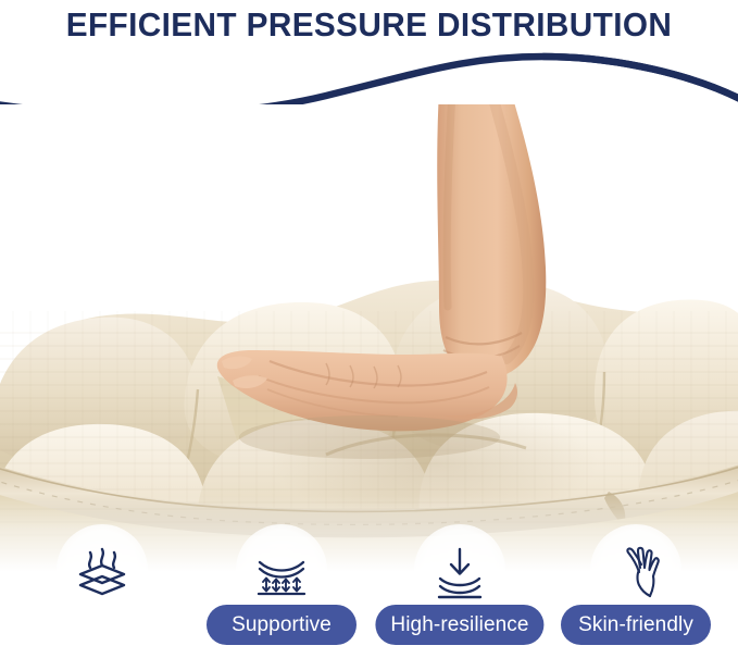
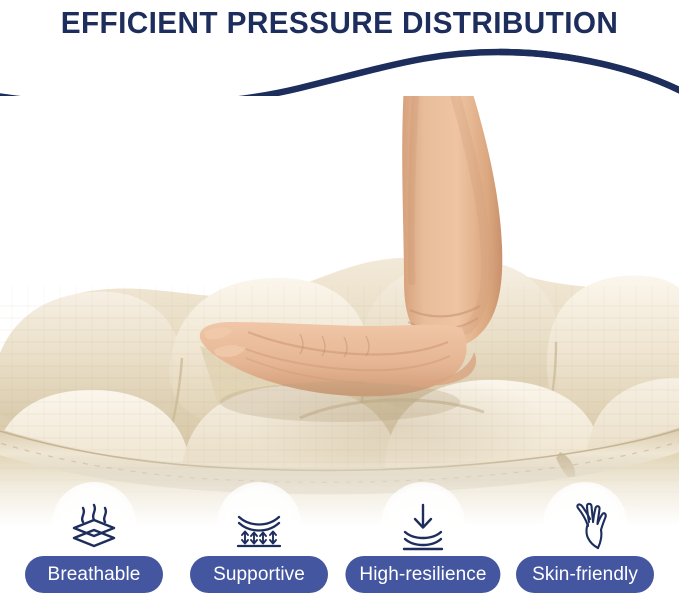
  EFFICIENT PRESSURE DISTRIBUTION
+ Breathable
  Supportive
  High-resilience
  Skin-friendly
